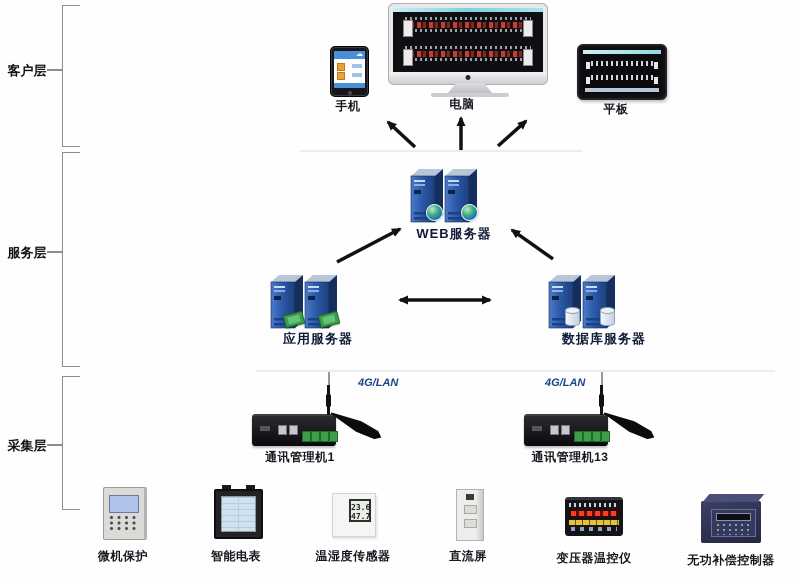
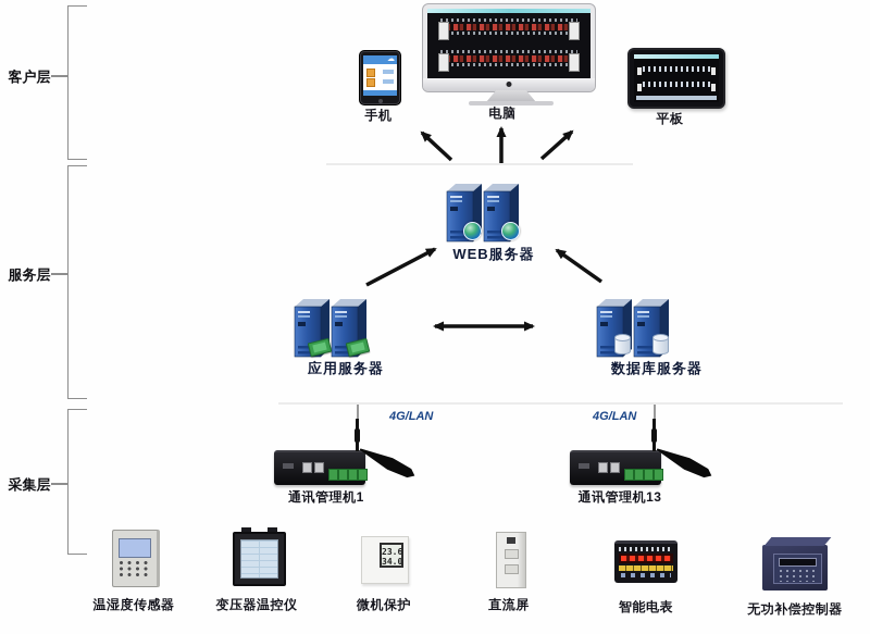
  客户层
  服务层
  采集层
  手机
  电脑
  平板
  WEB服务器
  应用服务器
  数据库服务器
  4G/LAN
  通讯管理机1
  4G/LAN
  通讯管理机13
- 微机保护
+ 温湿度传感器
- 智能电表
+ 变压器温控仪
  23.6
- 47.7
+ 34.0
- 温湿度传感器
+ 微机保护
  直流屏
- 变压器温控仪
+ 智能电表
  无功补偿控制器
